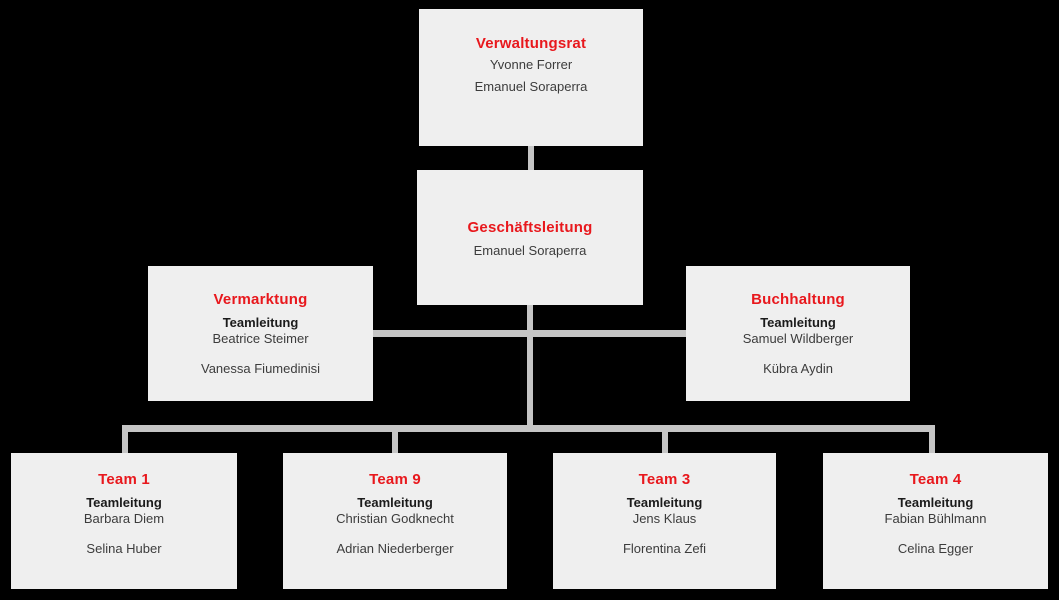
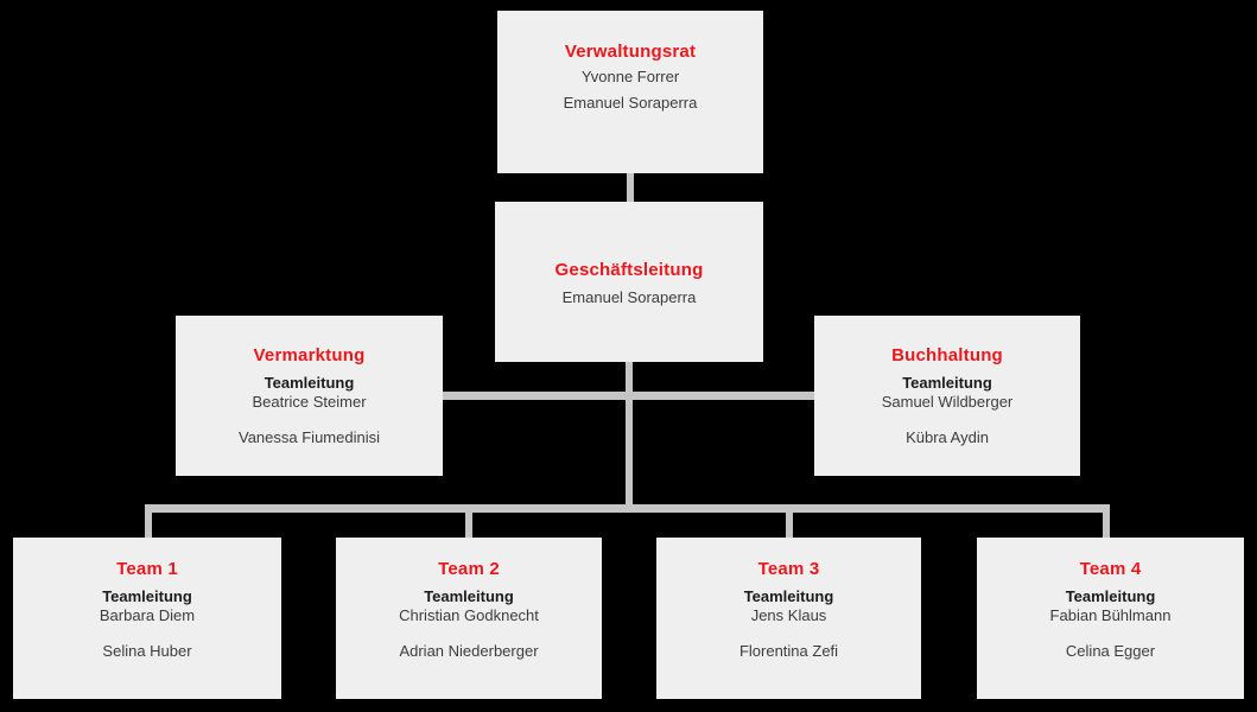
  Verwaltungsrat
  Yvonne Forrer
  Emanuel Soraperra
  Geschäftsleitung
  Emanuel Soraperra
  Vermarktung
  Teamleitung
  Beatrice Steimer
  Vanessa Fiumedinisi
  Buchhaltung
  Teamleitung
  Samuel Wildberger
  Kübra Aydin
  Team 1
  Teamleitung
  Barbara Diem
  Selina Huber
- Team 9
+ Team 2
  Teamleitung
  Christian Godknecht
  Adrian Niederberger
  Team 3
  Teamleitung
  Jens Klaus
  Florentina Zefi
  Team 4
  Teamleitung
  Fabian Bühlmann
  Celina Egger
